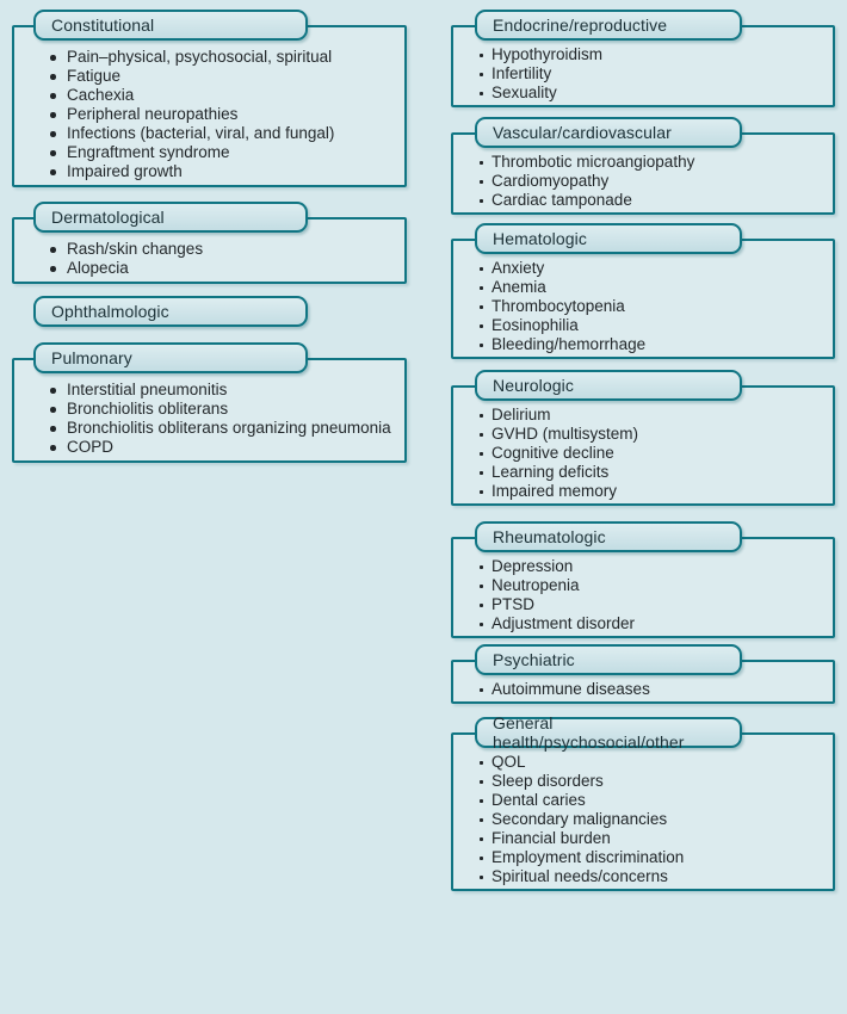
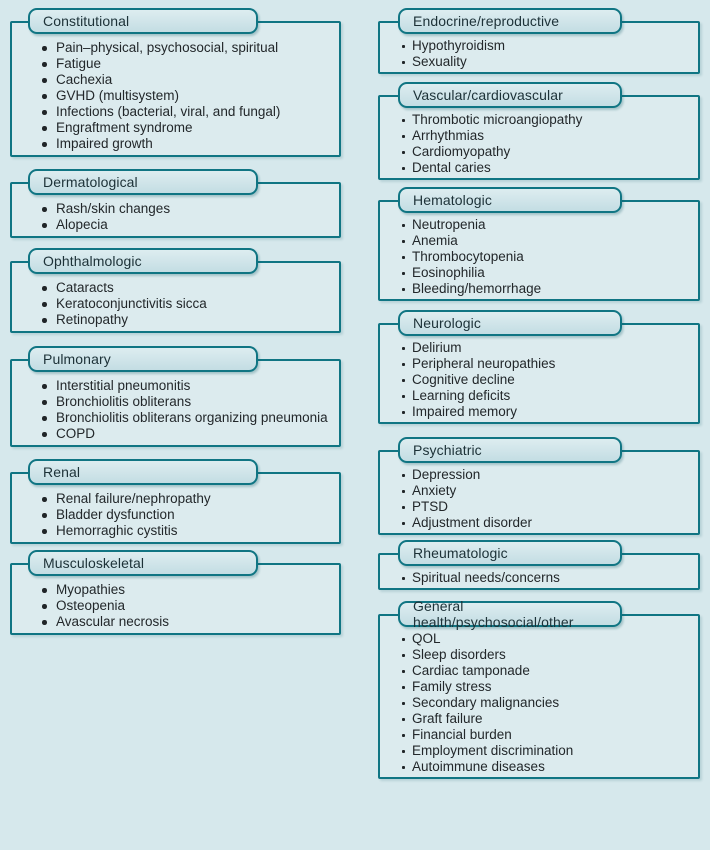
  Constitutional
  Pain–physical, psychosocial, spiritual
  Fatigue
  Cachexia
- Peripheral neuropathies
+ GVHD (multisystem)
  Infections (bacterial, viral, and fungal)
  Engraftment syndrome
  Impaired growth
  Dermatological
  Rash/skin changes
  Alopecia
  Ophthalmologic
+ Cataracts
+ Keratoconjunctivitis sicca
+ Retinopathy
  Pulmonary
  Interstitial pneumonitis
  Bronchiolitis obliterans
  Bronchiolitis obliterans organizing pneumonia
  COPD
+ Renal
+ Renal failure/nephropathy
+ Bladder dysfunction
+ Hemorraghic cystitis
+ Musculoskeletal
+ Myopathies
+ Osteopenia
+ Avascular necrosis
  Endocrine/reproductive
  Hypothyroidism
- Infertility
  Sexuality
  Vascular/cardiovascular
  Thrombotic microangiopathy
+ Arrhythmias
  Cardiomyopathy
- Cardiac tamponade
+ Dental caries
  Hematologic
- Anxiety
+ Neutropenia
  Anemia
  Thrombocytopenia
  Eosinophilia
  Bleeding/hemorrhage
  Neurologic
  Delirium
- GVHD (multisystem)
+ Peripheral neuropathies
  Cognitive decline
  Learning deficits
  Impaired memory
- Rheumatologic
+ Psychiatric
  Depression
- Neutropenia
+ Anxiety
  PTSD
  Adjustment disorder
- Psychiatric
+ Rheumatologic
- Autoimmune diseases
+ Spiritual needs/concerns
  General health/psychosocial/other
  QOL
  Sleep disorders
- Dental caries
+ Cardiac tamponade
+ Family stress
  Secondary malignancies
+ Graft failure
  Financial burden
  Employment discrimination
- Spiritual needs/concerns
+ Autoimmune diseases
